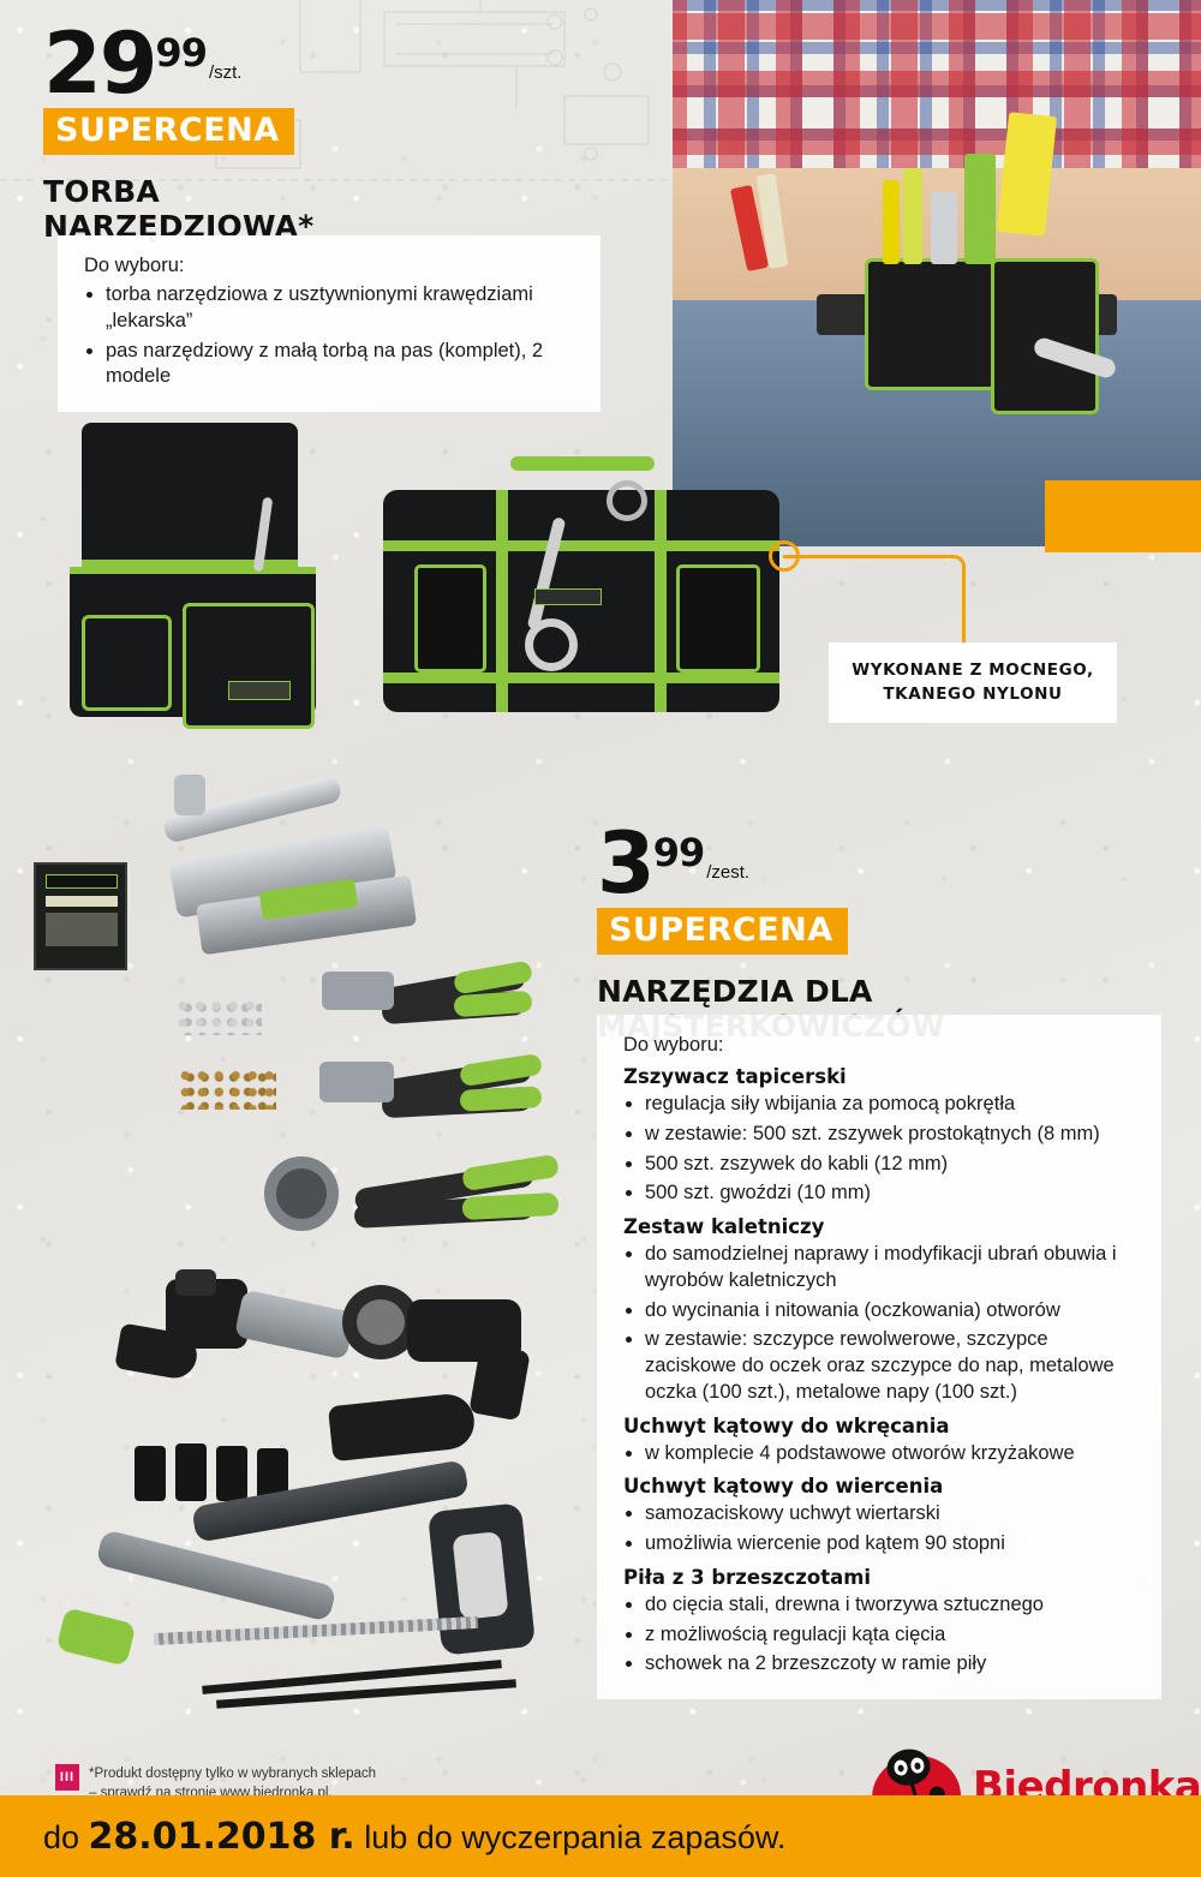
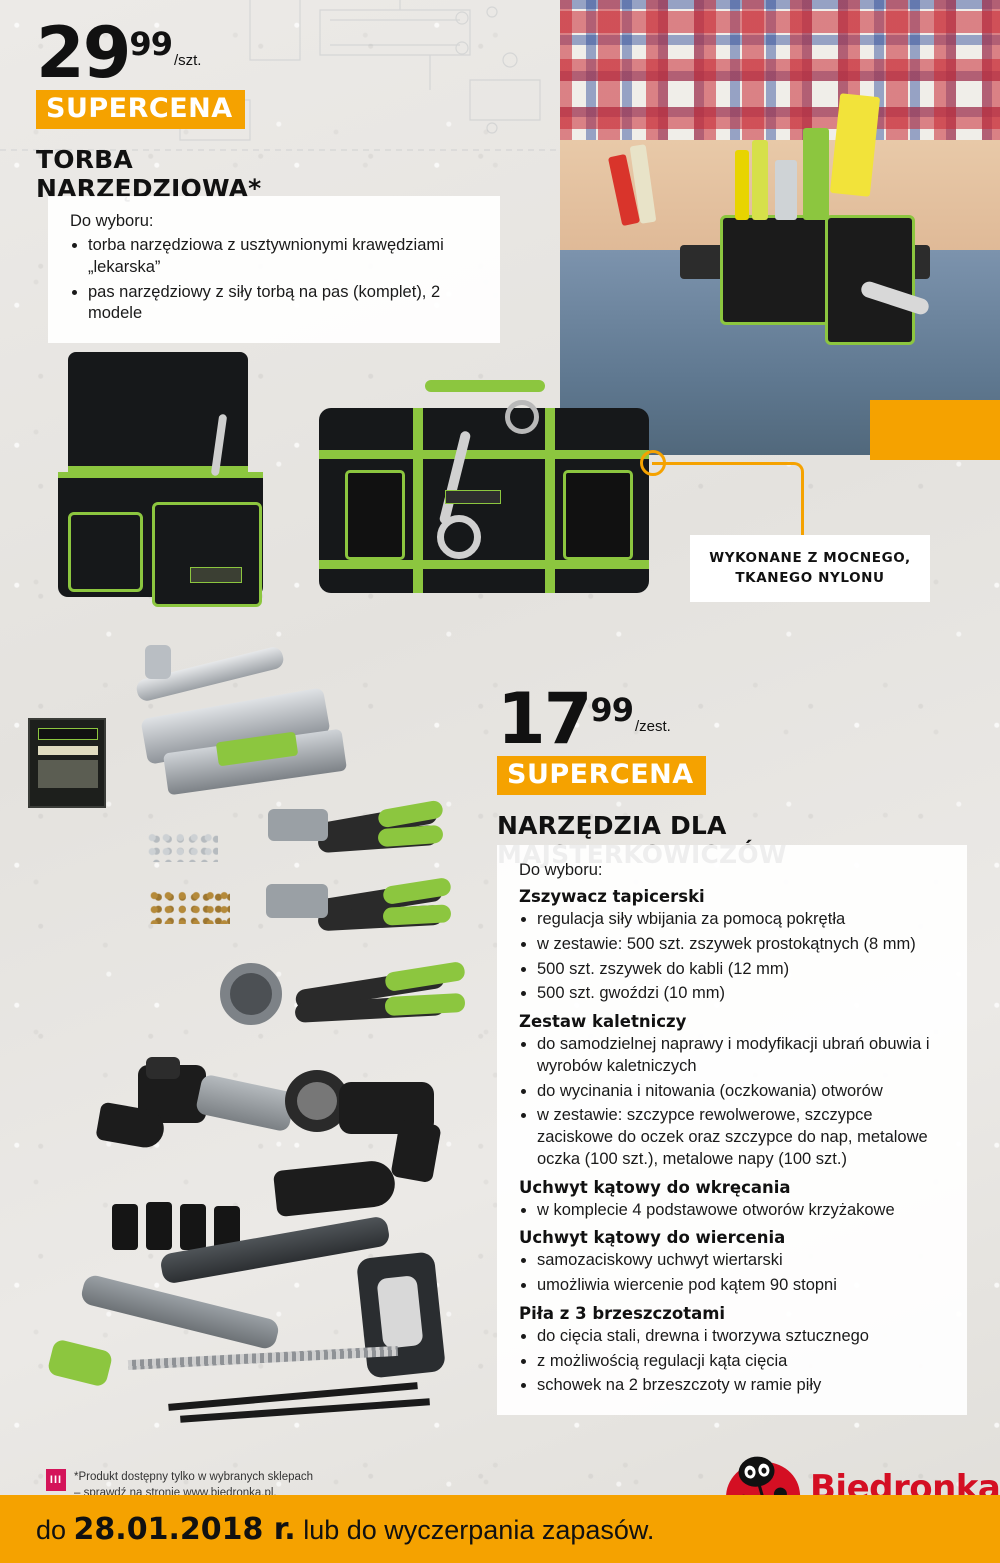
  29
  99
  /szt.
  SUPERCENA
  TORBA NARZĘDZIOWA*
  Do wyboru:
  torba narzędziowa z usztywnionymi krawędziami „lekarska”
- pas narzędziowy z małą torbą na pas (komplet), 2 modele
+ pas narzędziowy z siły torbą na pas (komplet), 2 modele
  WYKONANE Z MOCNEGO,
  TKANEGO NYLONU
- 3
+ 17
  99
  /zest.
  SUPERCENA
  Do wyboru:
  Zszywacz tapicerski
  regulacja siły wbijania za pomocą pokrętła
  w zestawie: 500 szt. zszywek prostokątnych (8 mm)
  500 szt. zszywek do kabli (12 mm)
  500 szt. gwoździ (10 mm)
  Zestaw kaletniczy
  do samodzielnej naprawy i modyfikacji ubrań obuwia i wyrobów kaletniczych
  do wycinania i nitowania (oczkowania) otworów
  w zestawie: szczypce rewolwerowe, szczypce zaciskowe do oczek oraz szczypce do nap, metalowe oczka (100 szt.), metalowe napy (100 szt.)
  Uchwyt kątowy do wkręcania
  w komplecie 4 podstawowe otworów krzyżakowe
  Uchwyt kątowy do wiercenia
  samozaciskowy uchwyt wiertarski
  umożliwia wiercenie pod kątem 90 stopni
  Piła z 3 brzeszczotami
  do cięcia stali, drewna i tworzywa sztucznego
  z możliwością regulacji kąta cięcia
  schowek na 2 brzeszczoty w ramie piły
  III
  *Produkt dostępny tylko w wybranych sklepach
  – sprawdź na stronie www.biedronka.pl.
  Biedronka
  do 28.01.2018 r. lub do wyczerpania zapasów.
